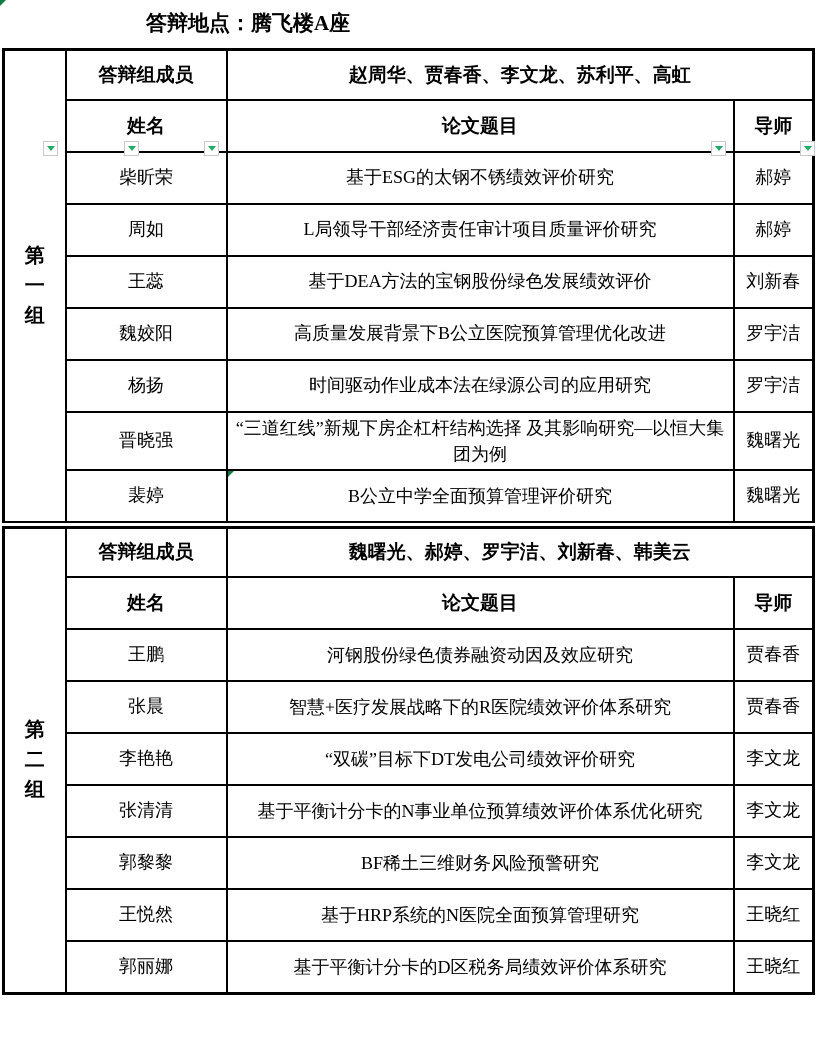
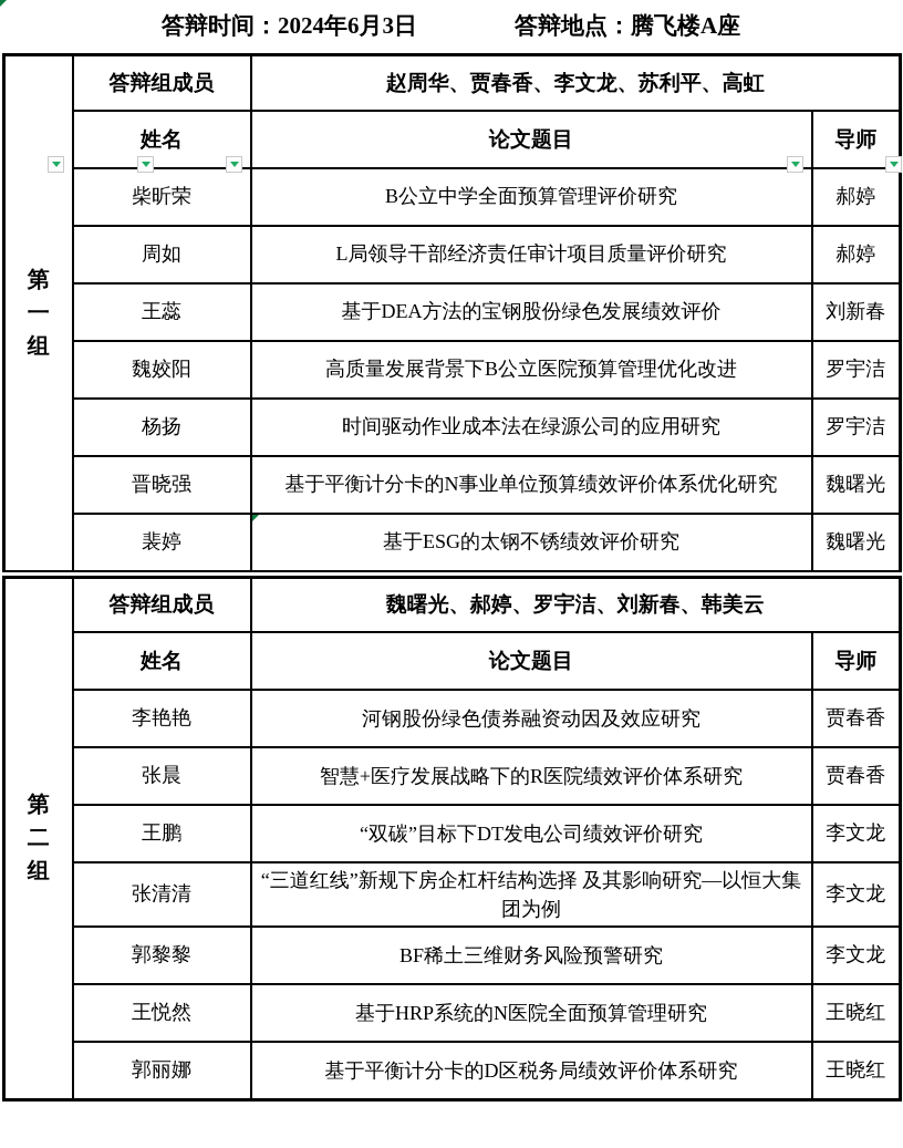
+ 答辩时间：2024年6月3日
  答辩地点：腾飞楼A座
  第一组	答辩组成员	赵周华、贾春香、李文龙、苏利平、高虹
  姓名	论文题目	导师
- 柴昕荣	基于ESG的太钢不锈绩效评价研究	郝婷
+ 柴昕荣	B公立中学全面预算管理评价研究	郝婷
  周如	L局领导干部经济责任审计项目质量评价研究	郝婷
  王蕊	基于DEA方法的宝钢股份绿色发展绩效评价	刘新春
  魏姣阳	高质量发展背景下B公立医院预算管理优化改进	罗宇洁
  杨扬	时间驱动作业成本法在绿源公司的应用研究	罗宇洁
- 晋晓强	“三道红线”新规下房企杠杆结构选择 及其影响研究—以恒大集团为例	魏曙光
+ 晋晓强	基于平衡计分卡的N事业单位预算绩效评价体系优化研究	魏曙光
- 裴婷	B公立中学全面预算管理评价研究	魏曙光
+ 裴婷	基于ESG的太钢不锈绩效评价研究	魏曙光
  第二组	答辩组成员	魏曙光、郝婷、罗宇洁、刘新春、韩美云
  姓名	论文题目	导师
- 王鹏	河钢股份绿色债券融资动因及效应研究	贾春香
+ 李艳艳	河钢股份绿色债券融资动因及效应研究	贾春香
  张晨	智慧+医疗发展战略下的R医院绩效评价体系研究	贾春香
- 李艳艳	“双碳”目标下DT发电公司绩效评价研究	李文龙
+ 王鹏	“双碳”目标下DT发电公司绩效评价研究	李文龙
- 张清清	基于平衡计分卡的N事业单位预算绩效评价体系优化研究	李文龙
+ 张清清	“三道红线”新规下房企杠杆结构选择 及其影响研究—以恒大集团为例	李文龙
  郭黎黎	BF稀土三维财务风险预警研究	李文龙
  王悦然	基于HRP系统的N医院全面预算管理研究	王晓红
  郭丽娜	基于平衡计分卡的D区税务局绩效评价体系研究	王晓红
